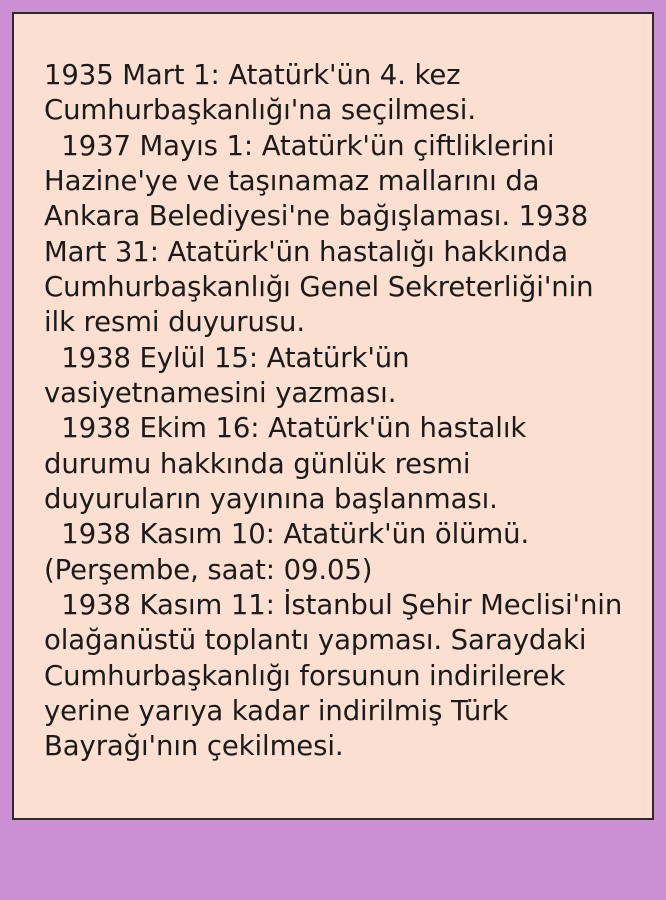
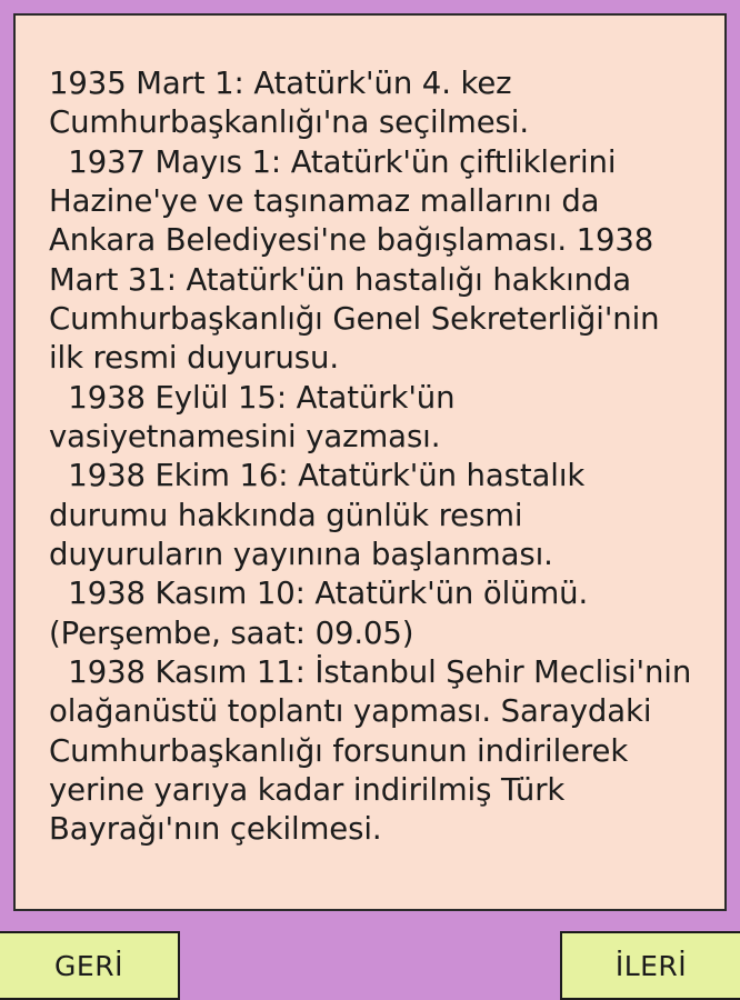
  1935 Mart 1: Atatürk'ün 4. kez Cumhurbaşkanlığı'na seçilmesi.
  1937 Mayıs 1: Atatürk'ün çiftliklerini Hazine'ye ve taşınamaz mallarını da Ankara Belediyesi'ne bağışlaması. 1938 Mart 31: Atatürk'ün hastalığı hakkında Cumhurbaşkanlığı Genel Sekreterliği'nin ilk resmi duyurusu.
  1938 Eylül 15: Atatürk'ün vasiyetnamesini yazması.
  1938 Ekim 16: Atatürk'ün hastalık durumu hakkında günlük resmi duyuruların yayınına başlanması.
  1938 Kasım 10: Atatürk'ün ölümü. (Perşembe, saat: 09.05)
  1938 Kasım 11: İstanbul Şehir Meclisi'nin olağanüstü toplantı yapması. Saraydaki Cumhurbaşkanlığı forsunun indirilerek yerine yarıya kadar indirilmiş Türk Bayrağı'nın çekilmesi.
+ GERİ
+ İLERİ
